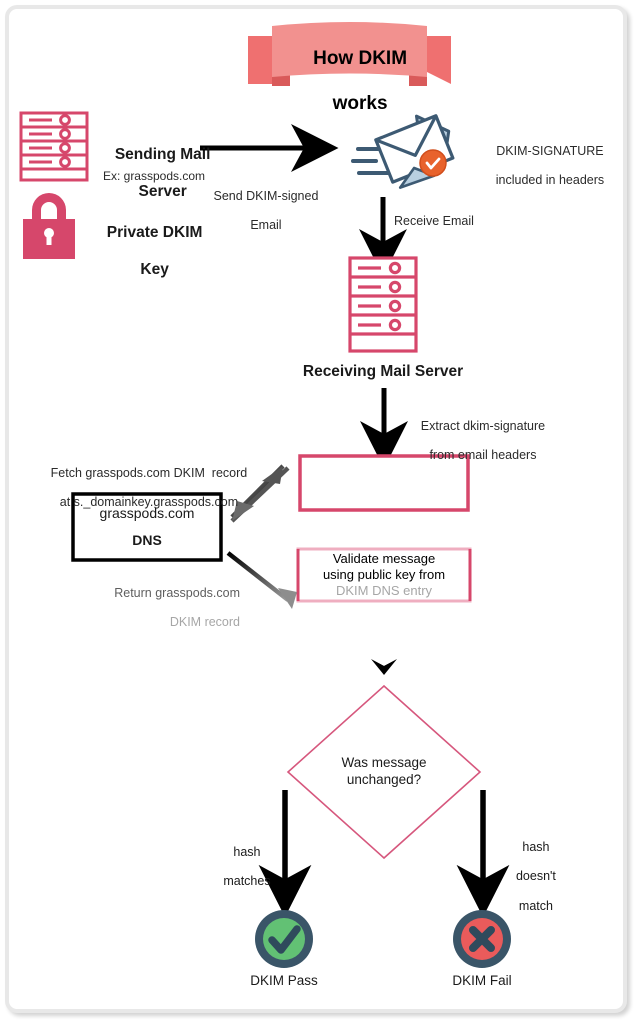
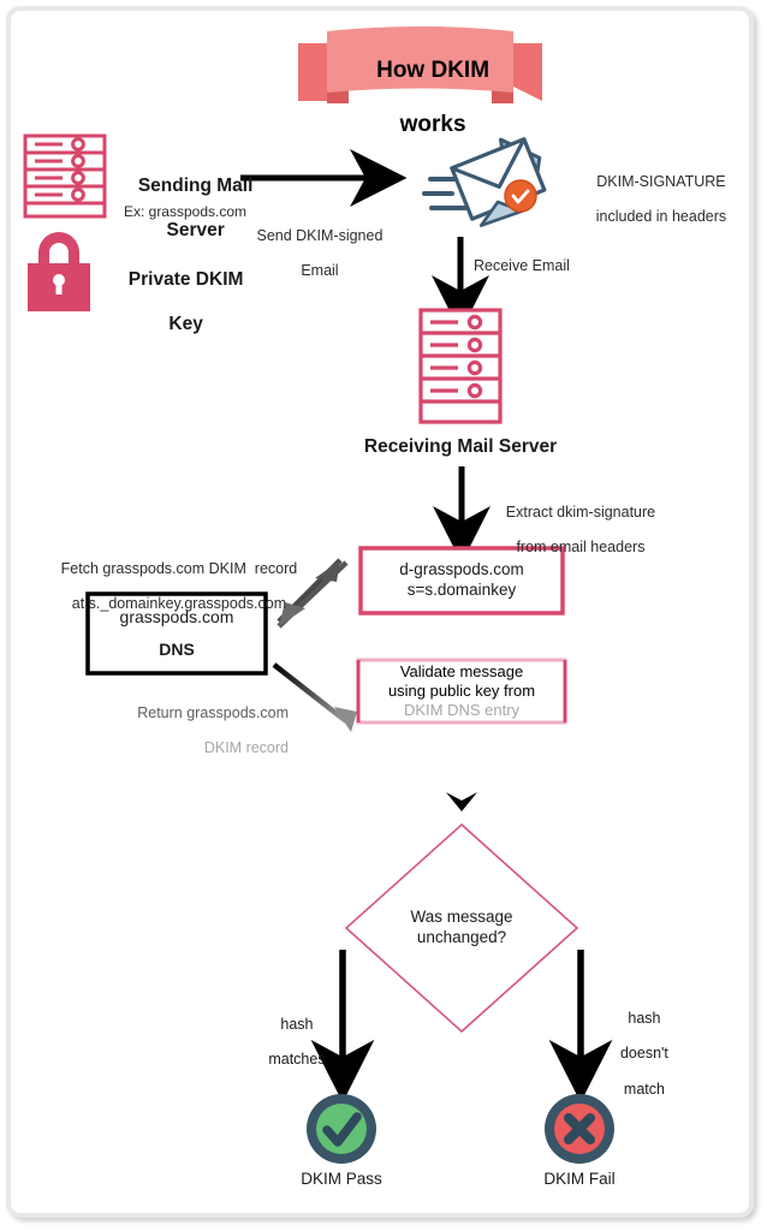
  How DKIM
  works
  Sending Mail
  Server
  Ex: grasspods.com
  Private DKIM
  Key
  Send DKIM-signed
  Email
  DKIM-SIGNATURE
  included in headers
  Receive Email
  Receiving Mail Server
  Extract dkim-signature
  from email headers
+ d-grasspods.com
+ s=s.domainkey
  Fetch grasspods.com DKIM record
  at s._domainkey.grasspods.com
  grasspods.com
  DNS
  Return grasspods.com
  DKIM record
  Validate message
  using public key from
  DKIM DNS entry
  Was message
  unchanged?
  hash
  matches
  hash
  doesn't
  match
  DKIM Pass
  DKIM Fail
